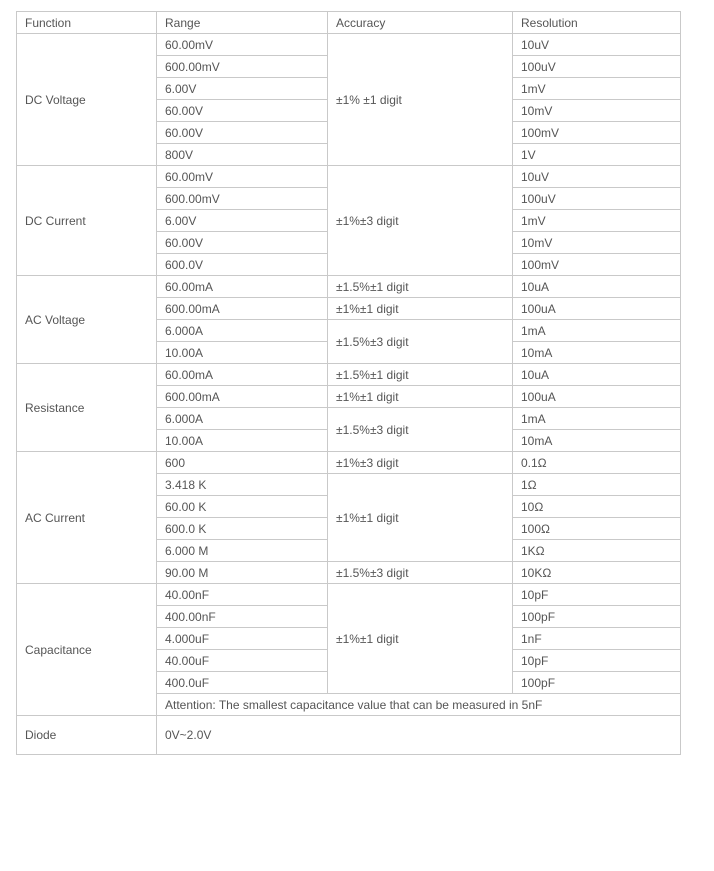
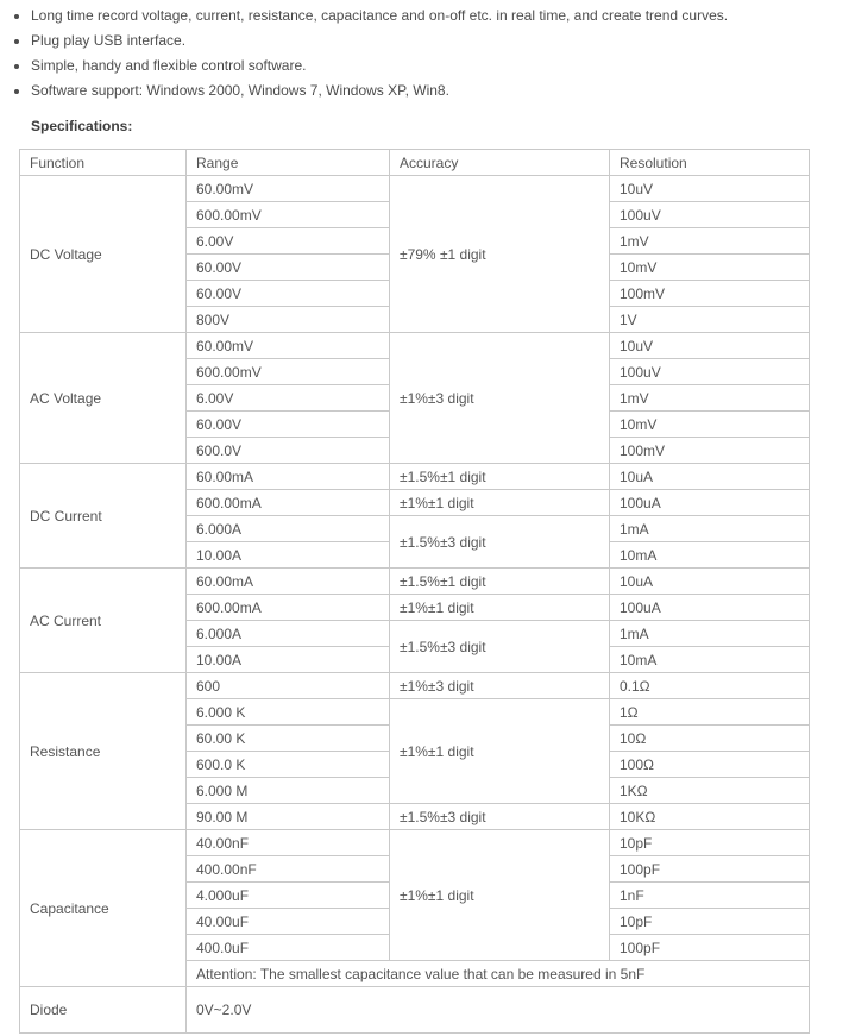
+ Long time record voltage, current, resistance, capacitance and on-off etc. in real time, and create trend curves.
+ Plug play USB interface.
+ Simple, handy and flexible control software.
+ Software support: Windows 2000, Windows 7, Windows XP, Win8.
+ Specifications:
  Function	Range	Accuracy	Resolution
- DC Voltage	60.00mV	±1% ±1 digit	10uV
+ DC Voltage	60.00mV	±79% ±1 digit	10uV
  600.00mV	100uV
  6.00V	1mV
  60.00V	10mV
  60.00V	100mV
  800V	1V
- DC Current	60.00mV	±1%±3 digit	10uV
+ AC Voltage	60.00mV	±1%±3 digit	10uV
  600.00mV	100uV
  6.00V	1mV
  60.00V	10mV
  600.0V	100mV
- AC Voltage	60.00mA	±1.5%±1 digit	10uA
+ DC Current	60.00mA	±1.5%±1 digit	10uA
  600.00mA	±1%±1 digit	100uA
  6.000A	±1.5%±3 digit	1mA
  10.00A	10mA
- Resistance	60.00mA	±1.5%±1 digit	10uA
+ AC Current	60.00mA	±1.5%±1 digit	10uA
  600.00mA	±1%±1 digit	100uA
  6.000A	±1.5%±3 digit	1mA
  10.00A	10mA
- AC Current	600	±1%±3 digit	0.1Ω
+ Resistance	600	±1%±3 digit	0.1Ω
- 3.418 K	±1%±1 digit	1Ω
+ 6.000 K	±1%±1 digit	1Ω
  60.00 K	10Ω
  600.0 K	100Ω
  6.000 M	1KΩ
  90.00 M	±1.5%±3 digit	10KΩ
  Capacitance	40.00nF	±1%±1 digit	10pF
  400.00nF	100pF
  4.000uF	1nF
  40.00uF	10pF
  400.0uF	100pF
  Attention: The smallest capacitance value that can be measured in 5nF
  Diode	0V~2.0V
